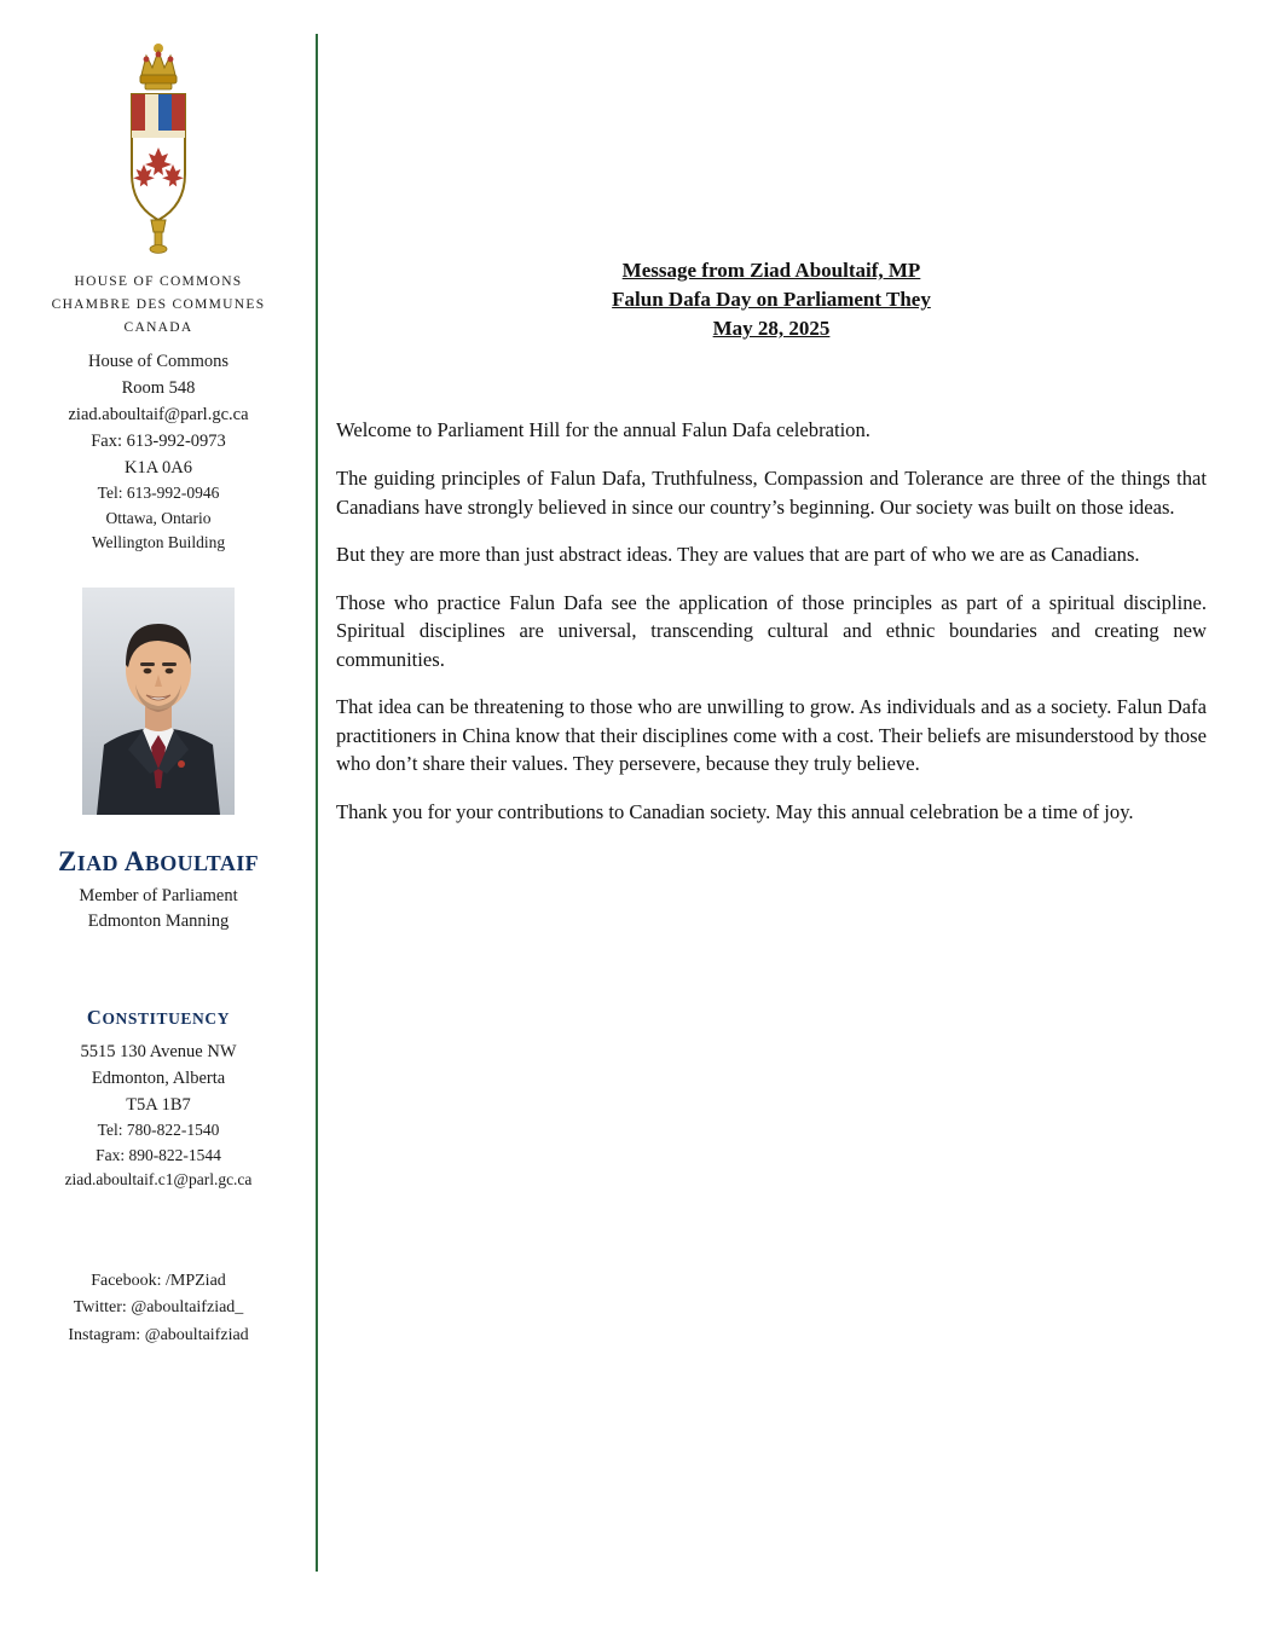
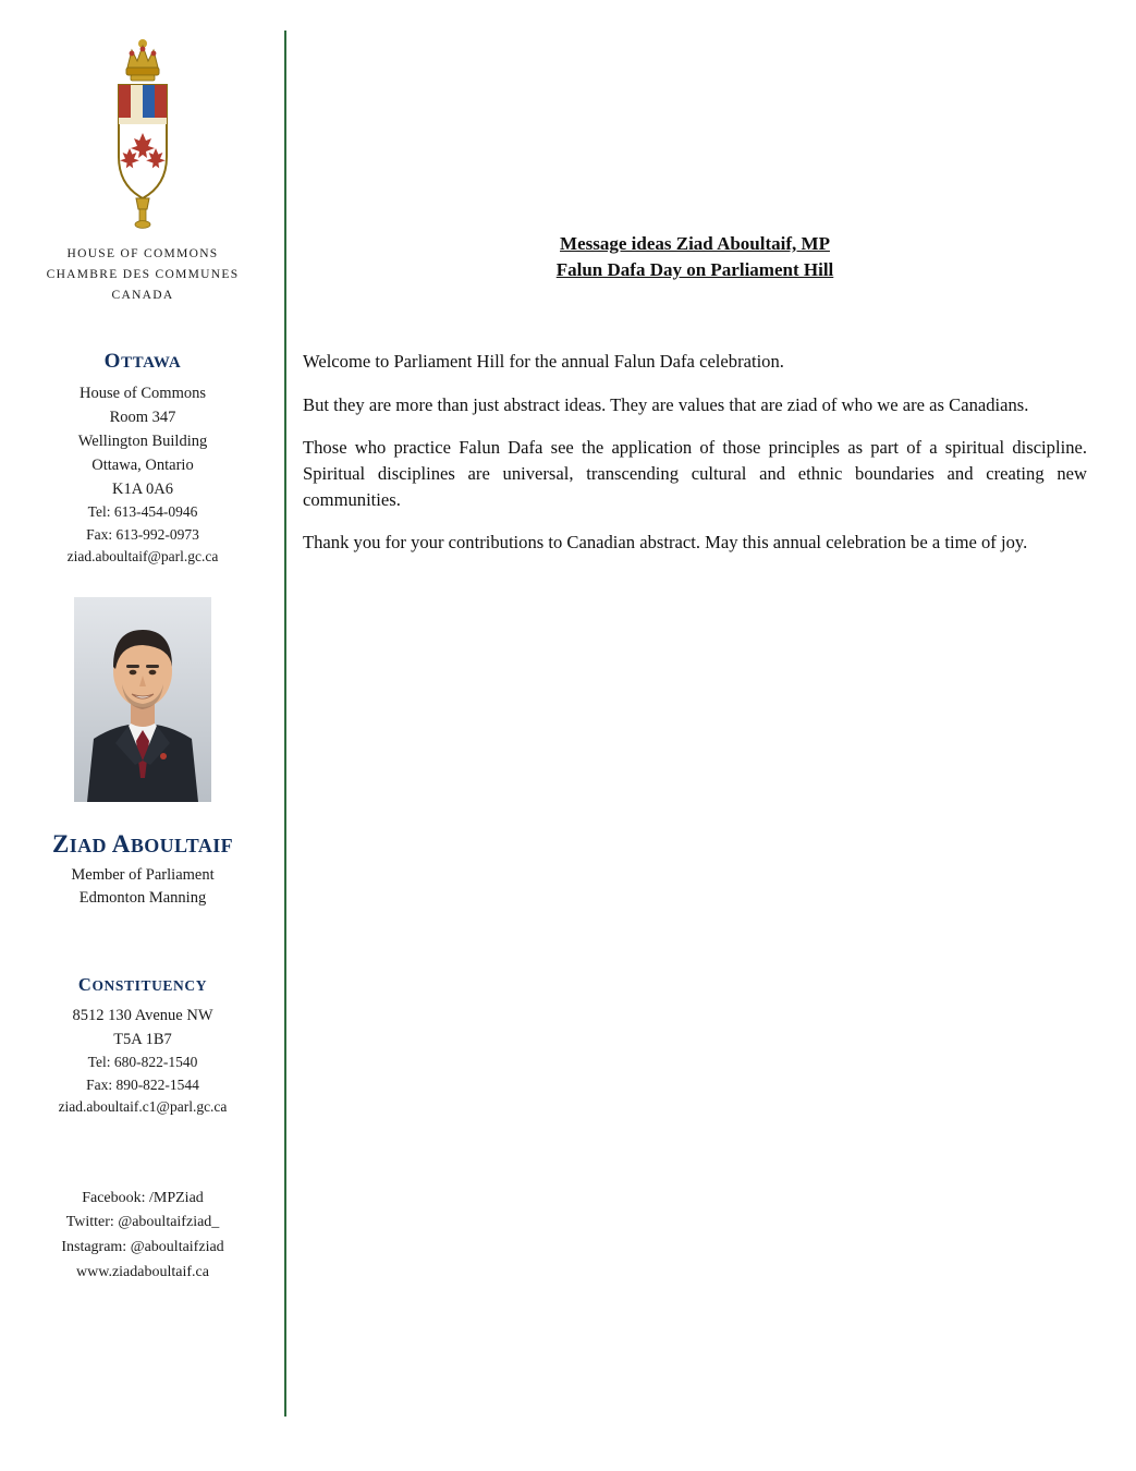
  HOUSE OF COMMONS
  CHAMBRE DES COMMUNES
  CANADA
+ OTTAWA
  House of Commons
- Room 548
+ Room 347
- ziad.aboultaif@parl.gc.ca
+ Wellington Building
- Fax: 613-992-0973
+ Ottawa, Ontario
  K1A 0A6
- Tel: 613-992-0946
+ Tel: 613-454-0946
- Ottawa, Ontario
+ Fax: 613-992-0973
- Wellington Building
+ ziad.aboultaif@parl.gc.ca
  ZIAD ABOULTAIF
  Member of Parliament
  Edmonton Manning
  CONSTITUENCY
- 5515 130 Avenue NW
+ 8512 130 Avenue NW
- Edmonton, Alberta
  T5A 1B7
- Tel: 780-822-1540
+ Tel: 680-822-1540
  Fax: 890-822-1544
  ziad.aboultaif.c1@parl.gc.ca
  Facebook: /MPZiad
  Twitter: @aboultaifziad_
  Instagram: @aboultaifziad
+ www.ziadaboultaif.ca
- Message from Ziad Aboultaif, MP
+ Message ideas Ziad Aboultaif, MP
- Falun Dafa Day on Parliament They
+ Falun Dafa Day on Parliament Hill
- May 28, 2025
  Welcome to Parliament Hill for the annual Falun Dafa celebration.
- The guiding principles of Falun Dafa, Truthfulness, Compassion and Tolerance are three of the things that Canadians have strongly believed in since our country’s beginning. Our society was built on those ideas.
- But they are more than just abstract ideas. They are values that are part of who we are as Canadians.
+ But they are more than just abstract ideas. They are values that are ziad of who we are as Canadians.
  Those who practice Falun Dafa see the application of those principles as part of a spiritual discipline. Spiritual disciplines are universal, transcending cultural and ethnic boundaries and creating new communities.
- That idea can be threatening to those who are unwilling to grow. As individuals and as a society. Falun Dafa practitioners in China know that their disciplines come with a cost. Their beliefs are misunderstood by those who don’t share their values. They persevere, because they truly believe.
- Thank you for your contributions to Canadian society. May this annual celebration be a time of joy.
+ Thank you for your contributions to Canadian abstract. May this annual celebration be a time of joy.
